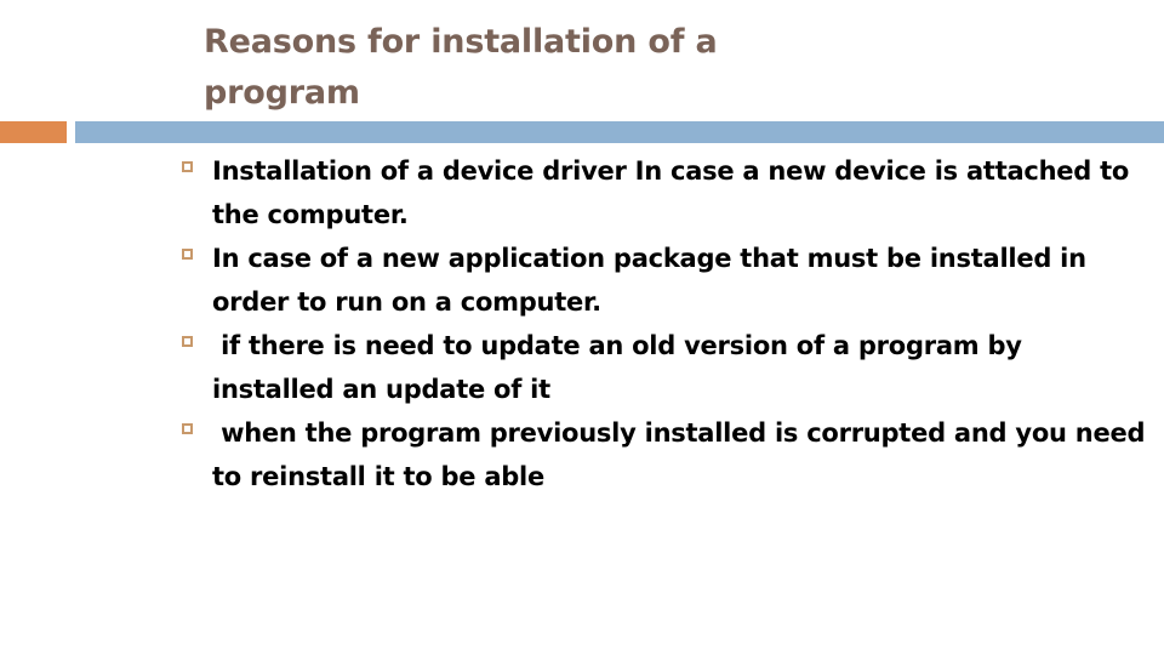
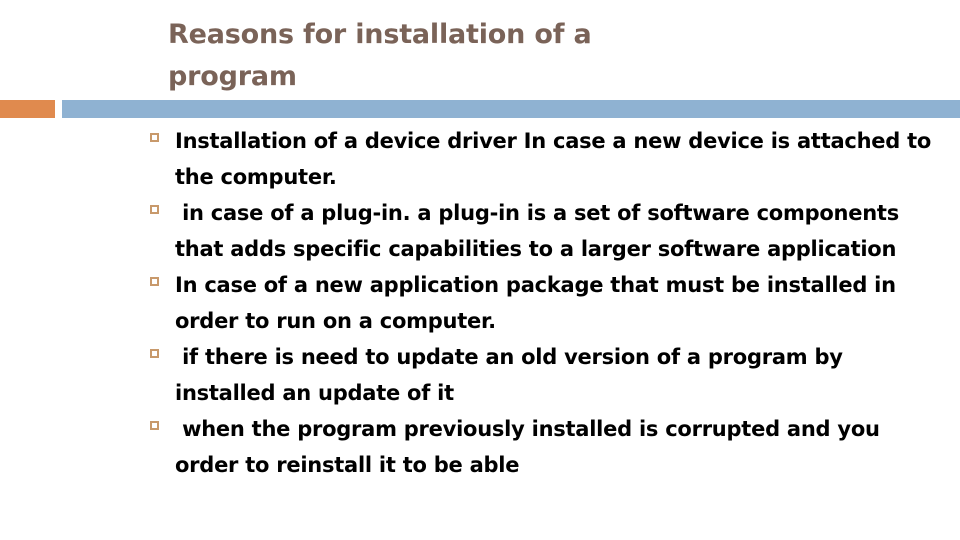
  Reasons for installation of a
  program
  Installation of a device driver In case a new device is attached to the computer.
+ in case of a plug-in. a plug-in is a set of software components that adds specific capabilities to a larger software application
  In case of a new application package that must be installed in order to run on a computer.
  if there is need to update an old version of a program by installed an update of it
- when the program previously installed is corrupted and you need to reinstall it to be able
+ when the program previously installed is corrupted and you order to reinstall it to be able
